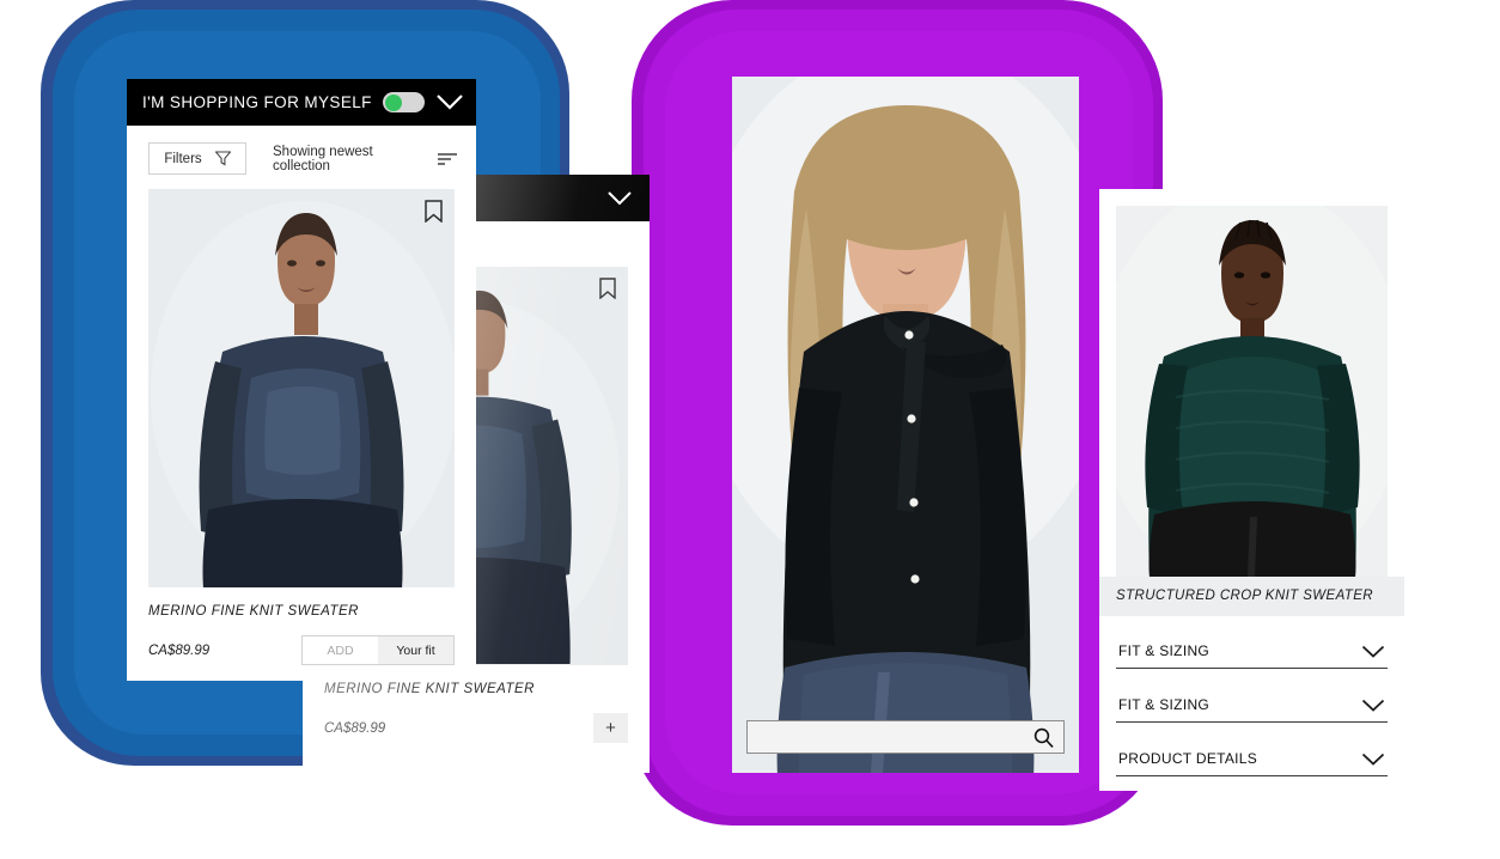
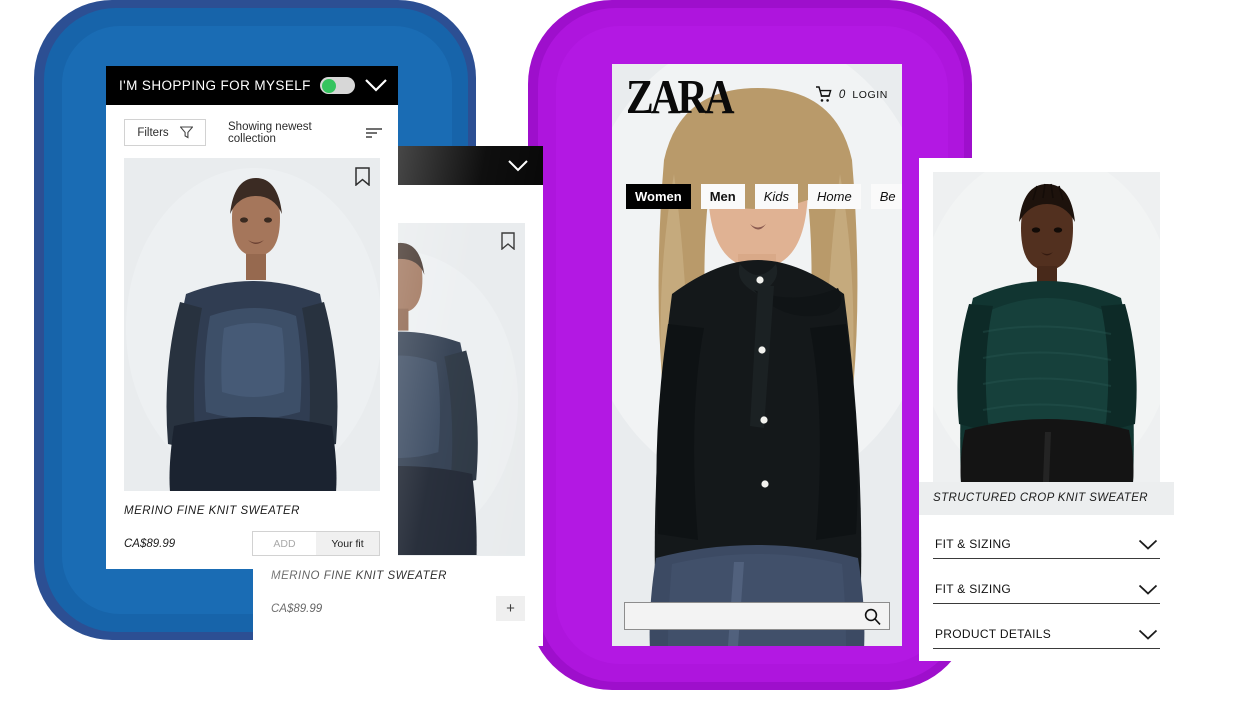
  I'M SHOPPING FOR MYSELF
  Filters
  Showing newest collection
  MERINO FINE KNIT SWEATER
  CA$89.99
  ADD
  Your fit
+ ZARA
+ 0
+ LOGIN
+ Women
+ Men
+ Kids
+ Home
+ Be
  STRUCTURED CROP KNIT SWEATER
  FIT & SIZING
  FIT & SIZING
  PRODUCT DETAILS
